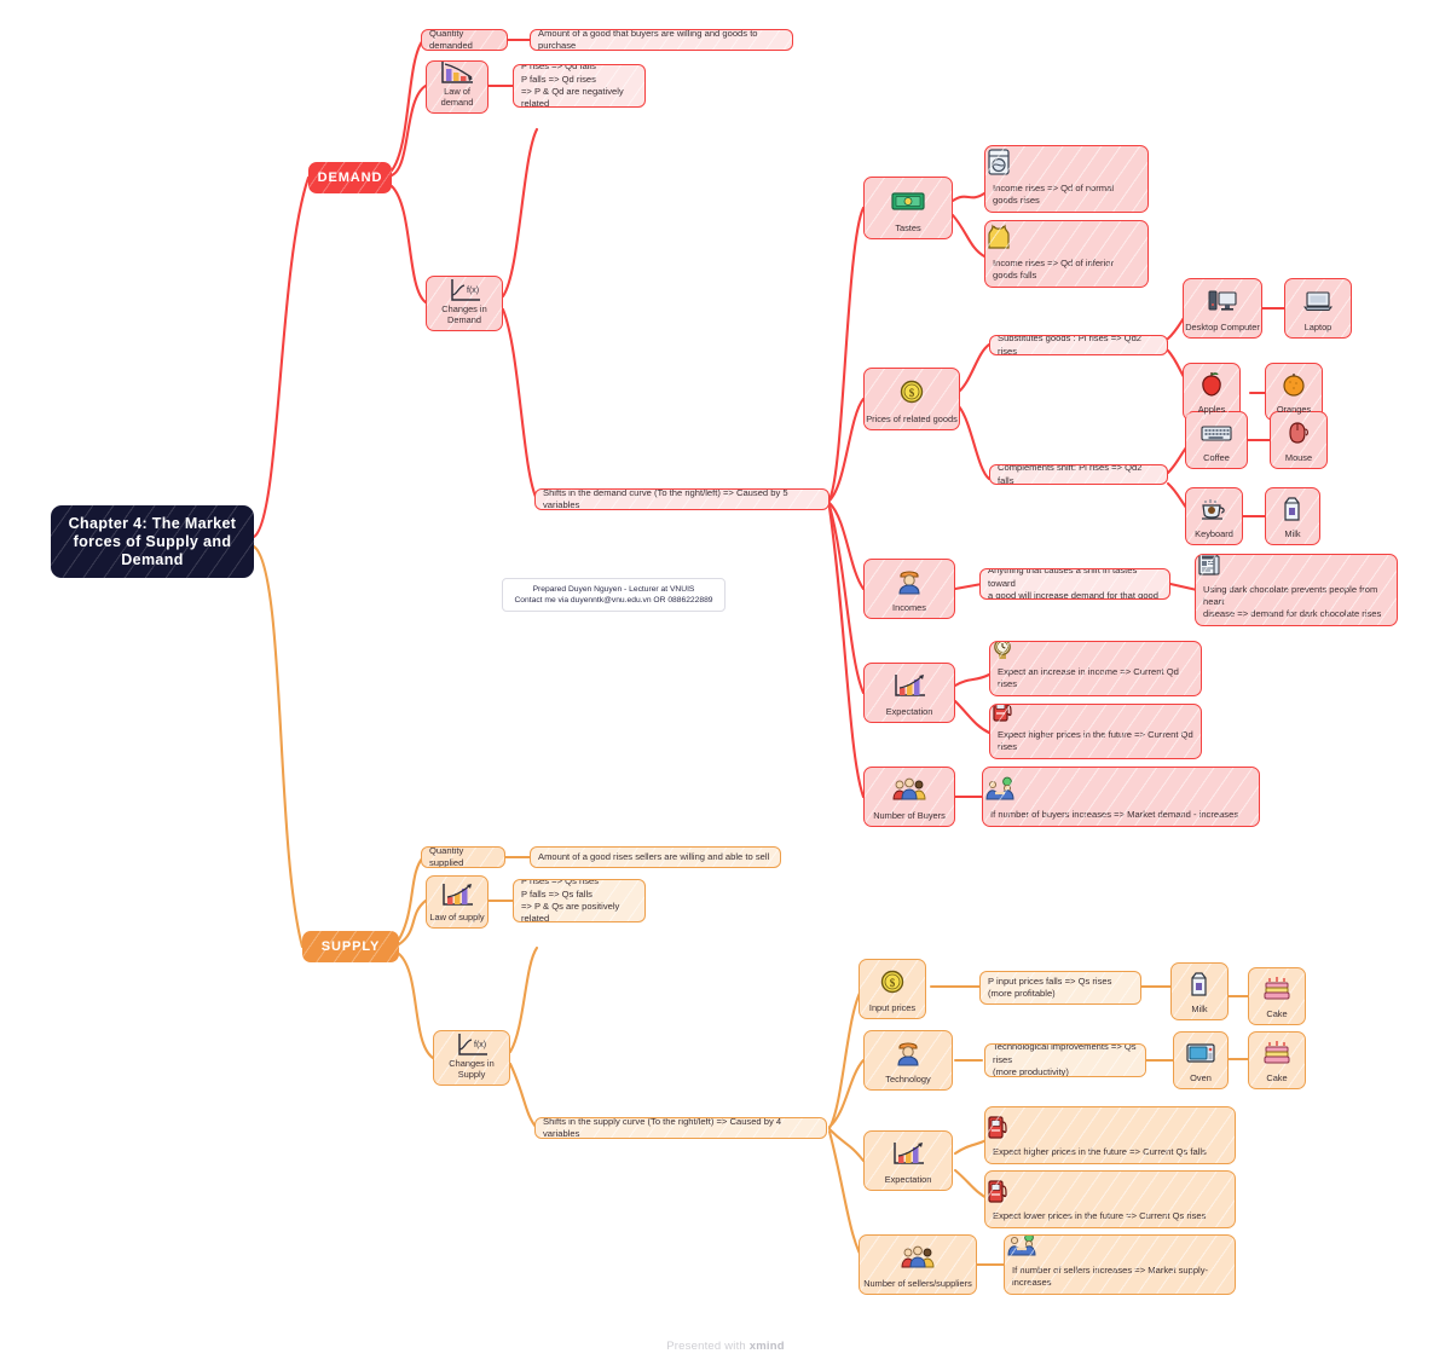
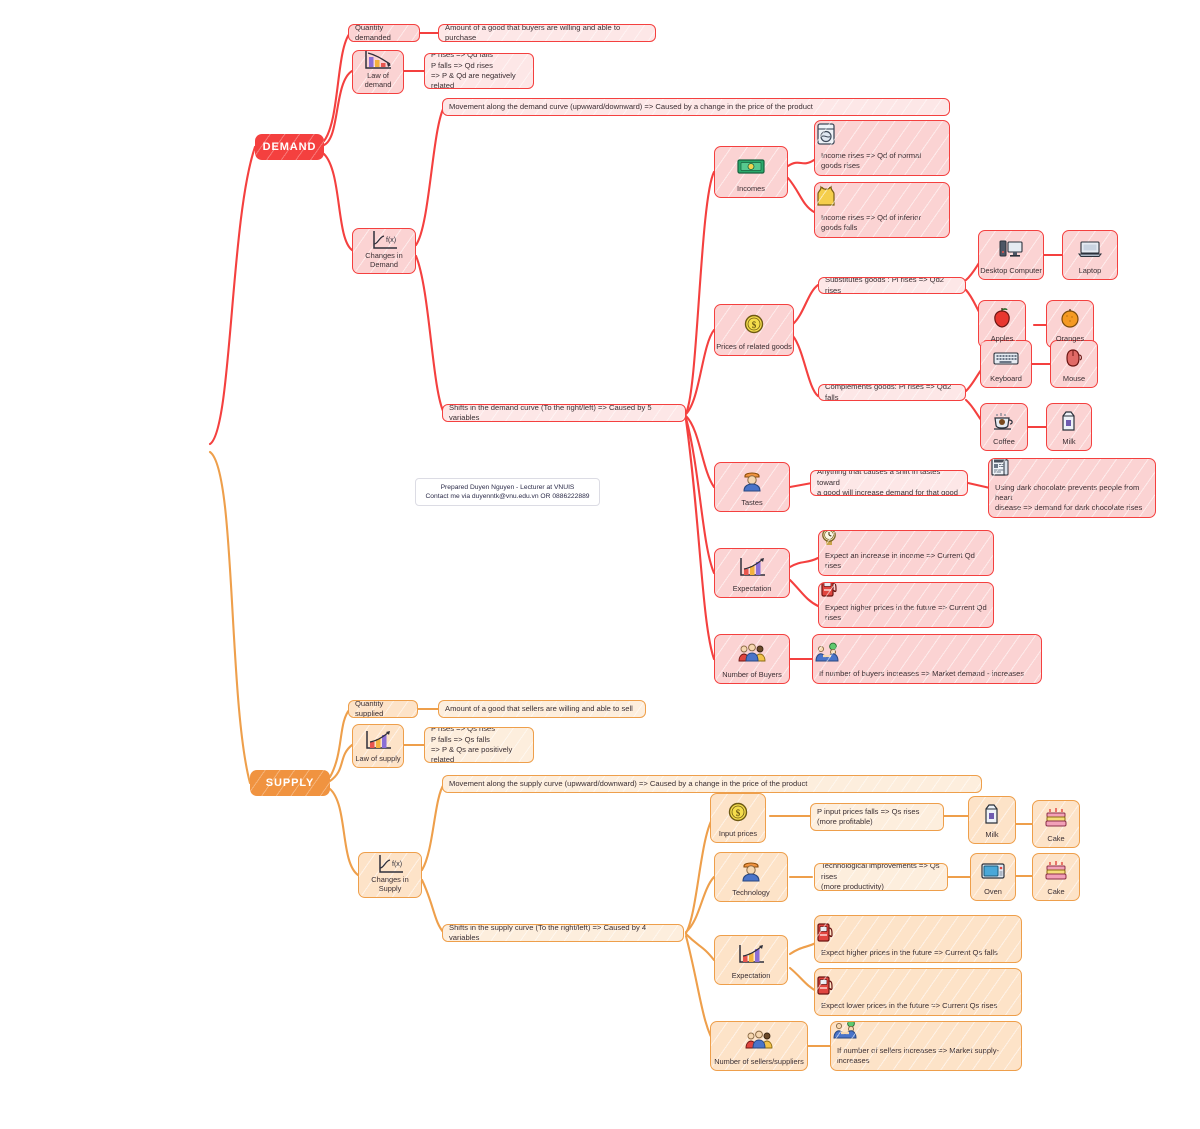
- Chapter 4: The Market forces of Supply and Demand
  DEMAND
  Quantity demanded
- Amount of a good that buyers are willing and goods to purchase
+ Amount of a good that buyers are willing and able to purchase
  Law of demand
  P rises => Qd falls
  P falls => Qd rises
  => P & Qd are negatively related
  Changes in Demand
+ Movement along the demand curve (upwward/downward) => Caused by a change in the price of the product
  Shifts in the demand curve (To the right/left) => Caused by 5 variables
- Tastes
+ Incomes
  $
  Prices of related goods
  Substitutes goods : Pl rises => Qd2 rises
- Complements shift: Pl rises => Qd2 falls
+ Complements goods: Pl rises => Qd2 falls
  Desktop Computer
  Laptop
  Apples
  Oranges
- Coffee
+ Keyboard
  Mouse
- Keyboard
+ Coffee
  Milk
- Incomes
+ Tastes
  Anything that causes a shift in tastes toward
  a good will increase demand for that good
  Expectation
  Number of Buyers
  SUPPLY
  Quantity supplied
- Amount of a good rises sellers are willing and able to sell
+ Amount of a good that sellers are willing and able to sell
  Law of supply
  P rises => Qs rises
  P falls => Qs falls
  => P & Qs are positively related
  Changes in Supply
+ Movement along the supply curve (upwward/downward) => Caused by a change in the price of the product
  Shifts in the supply curve (To the right/left) => Caused by 4 variables
  $
  Input prices
  P input prices falls => Qs rises
  (more profitable)
  Milk
  Cake
  Technology
  Technological improvements => Qs rises
  (more productivity)
  Oven
  Cake
  Expectation
  Number of sellers/suppliers
- Presented with xmind
